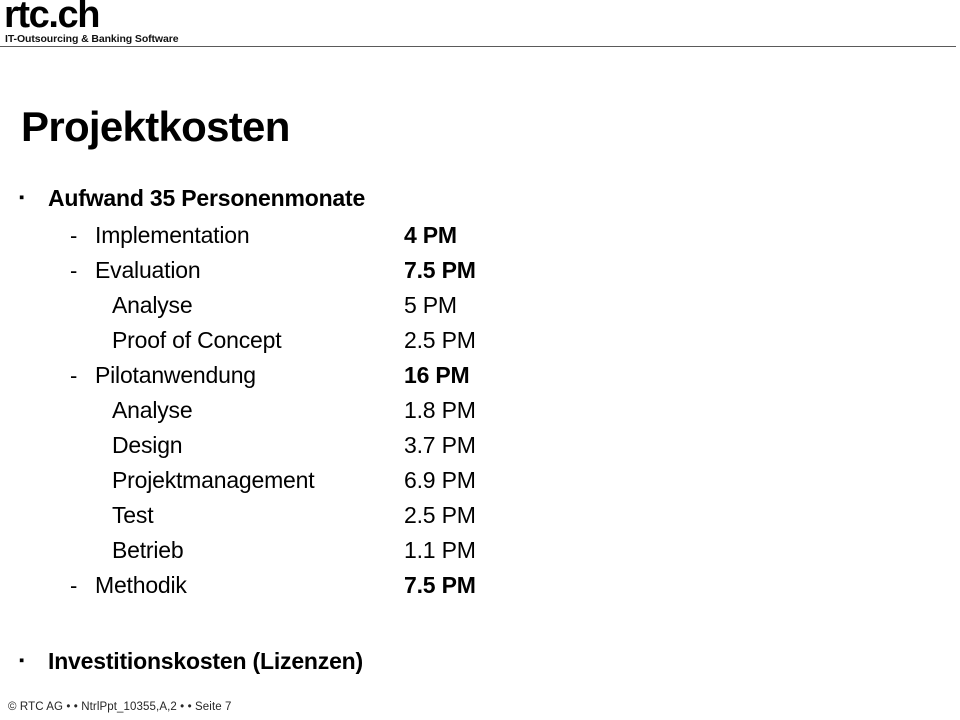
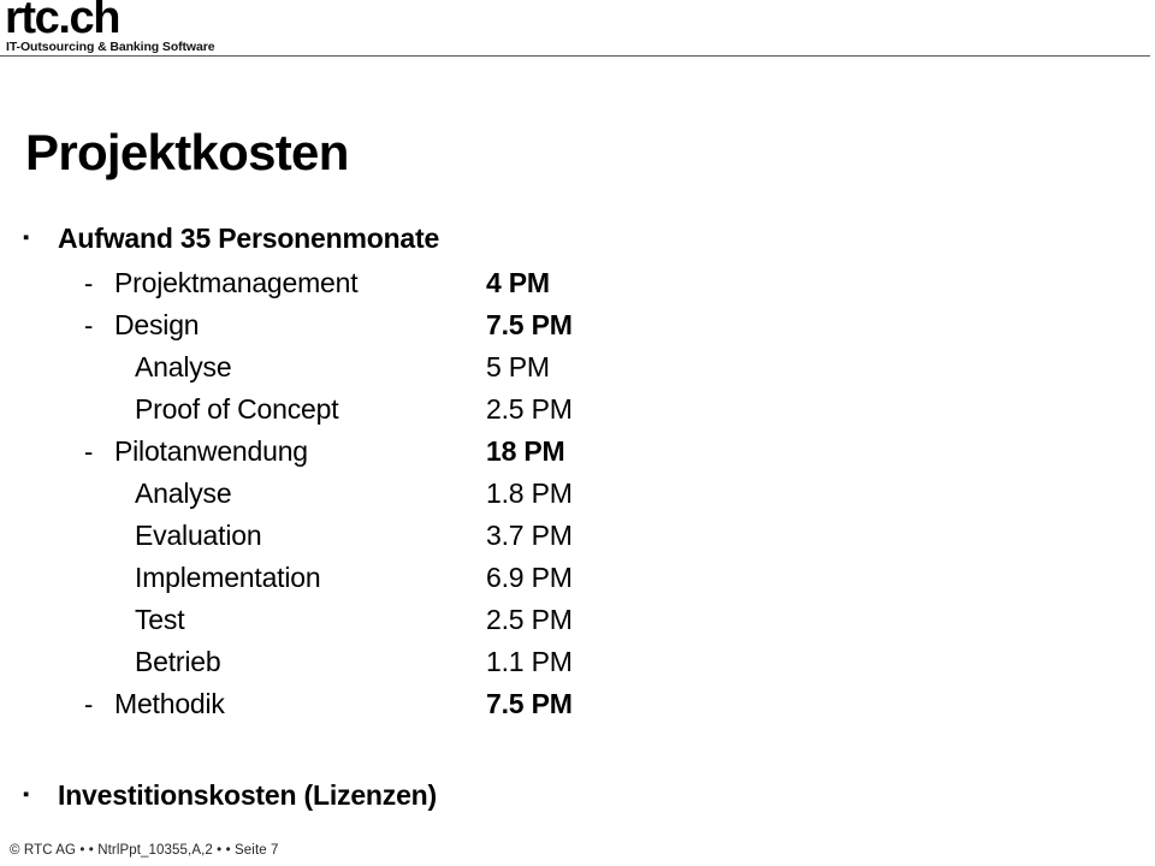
  rtc.ch
  IT-Outsourcing & Banking Software
  Projektkosten
  ▪
  Aufwand 35 Personenmonate
  -
- Implementation
+ Projektmanagement
  4 PM
  -
- Evaluation
+ Design
  7.5 PM
  Analyse
  5 PM
  Proof of Concept
  2.5 PM
  -
  Pilotanwendung
- 16 PM
+ 18 PM
  Analyse
  1.8 PM
- Design
+ Evaluation
  3.7 PM
- Projektmanagement
+ Implementation
  6.9 PM
  Test
  2.5 PM
  Betrieb
  1.1 PM
  -
  Methodik
  7.5 PM
  ▪
  Investitionskosten (Lizenzen)
  © RTC AG • • NtrlPpt_10355,A,2 • • Seite 7
